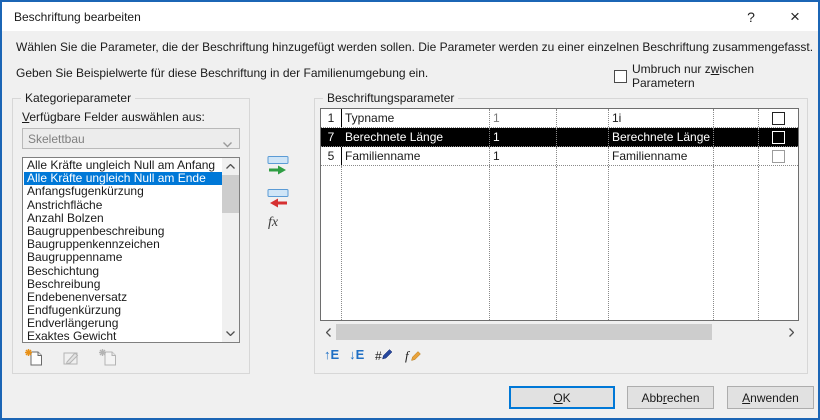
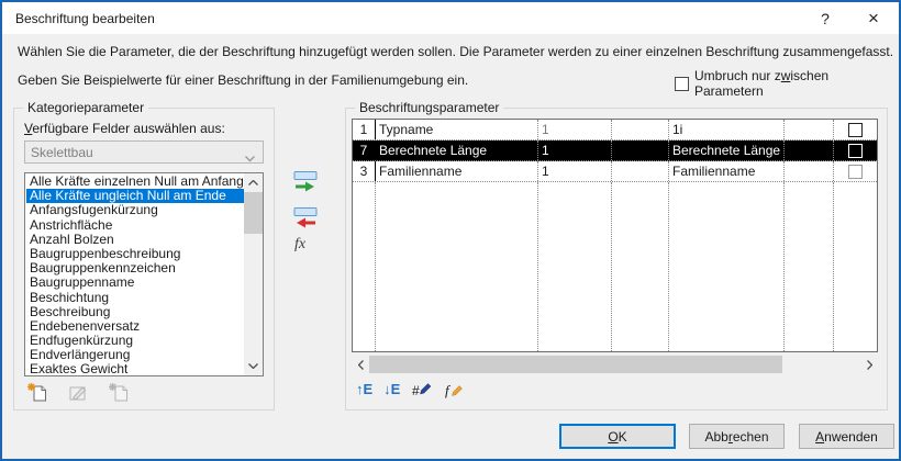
  Beschriftung bearbeiten
  ?
  ×
  Wählen Sie die Parameter, die der Beschriftung hinzugefügt werden sollen. Die Parameter werden zu einer einzelnen Beschriftung zusammengefasst.
- Geben Sie Beispielwerte für diese Beschriftung in der Familienumgebung ein.
+ Geben Sie Beispielwerte für einer Beschriftung in der Familienumgebung ein.
  Umbruch nur zwischen Parametern
  Kategorieparameter
  Verfügbare Felder auswählen aus:
  Skelettbau
- Alle Kräfte ungleich Null am Anfang
+ Alle Kräfte einzelnen Null am Anfang
  Alle Kräfte ungleich Null am Ende
  Anfangsfugenkürzung
  Anstrichfläche
  Anzahl Bolzen
  Baugruppenbeschreibung
  Baugruppenkennzeichen
  Baugruppenname
  Beschichtung
  Beschreibung
  Endebenenversatz
  Endfugenkürzung
  Endverlängerung
  Exaktes Gewicht
  fx
  Beschriftungsparameter
  1
  Typname
  1
  1i
  7
  Berechnete Länge
  1
  Berechnete Länge
- 5
+ 3
  Familienname
  1
  Familienname
  ↑E
  ↓E
  #
  f
  OK
  Abbrechen
  Anwenden
